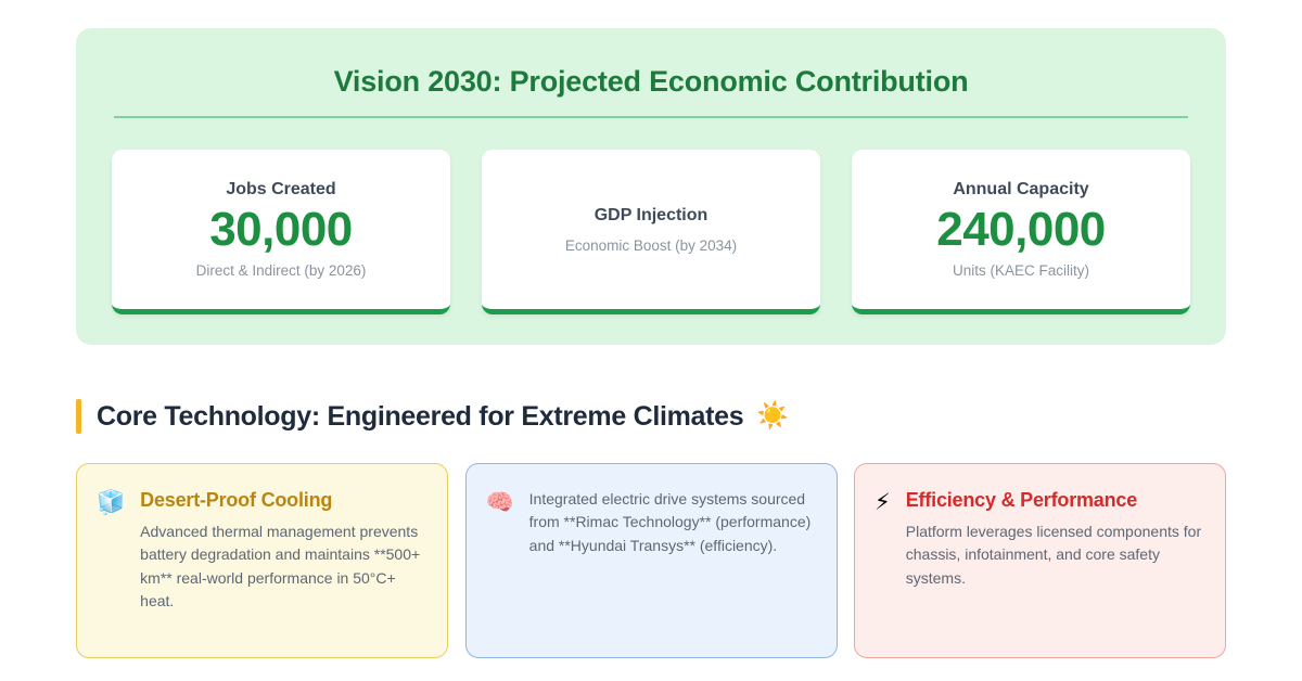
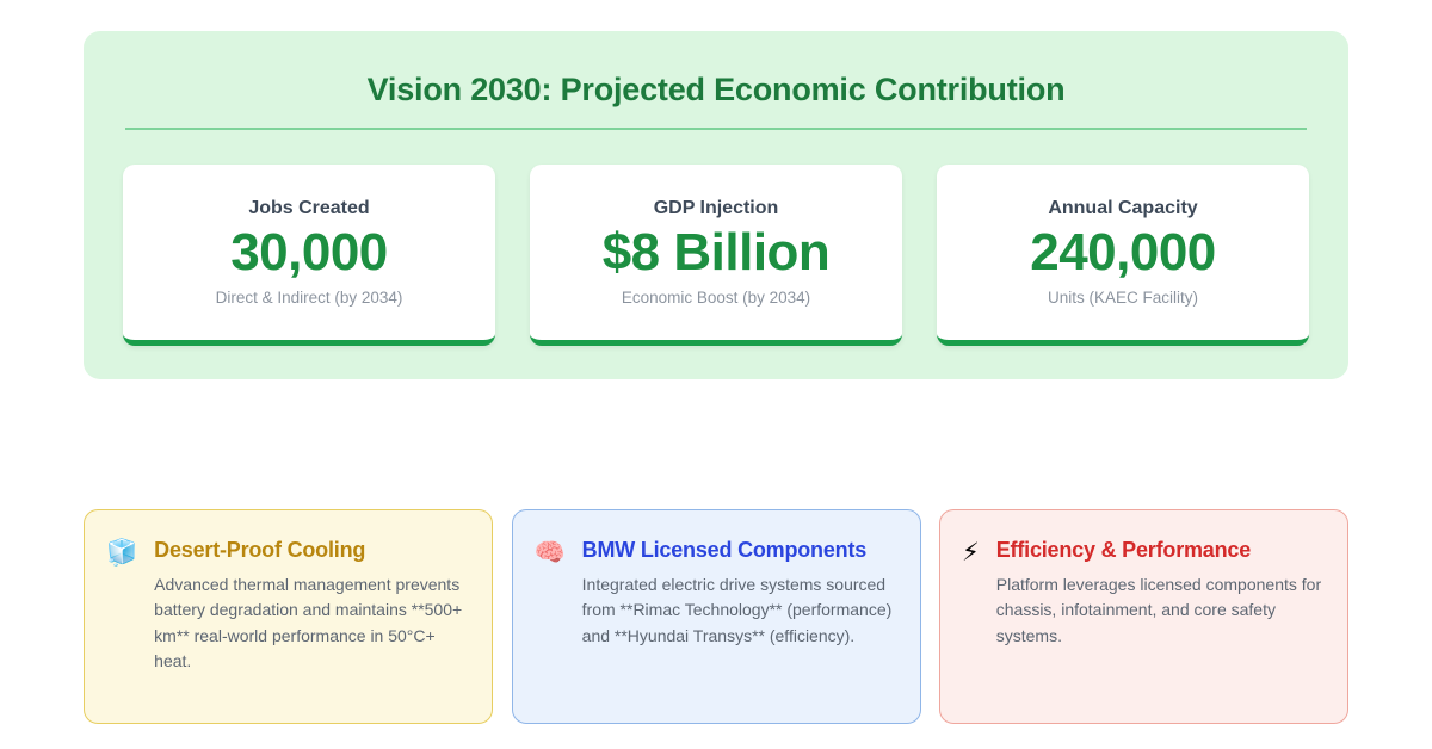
  Vision 2030: Projected Economic Contribution
  Jobs Created
  30,000
- Direct & Indirect (by 2026)
+ Direct & Indirect (by 2034)
  GDP Injection
+ $8 Billion
  Economic Boost (by 2034)
  Annual Capacity
  240,000
  Units (KAEC Facility)
- Core Technology: Engineered for Extreme Climates
- ☀️
  🧊
  Desert-Proof Cooling
  Advanced thermal management prevents battery degradation and maintains **500+ km** real-world performance in 50°C+ heat.
  🧠
+ BMW Licensed Components
  Integrated electric drive systems sourced from **Rimac Technology** (performance) and **Hyundai Transys** (efficiency).
  ⚡
  Efficiency & Performance
  Platform leverages licensed components for chassis, infotainment, and core safety systems.
